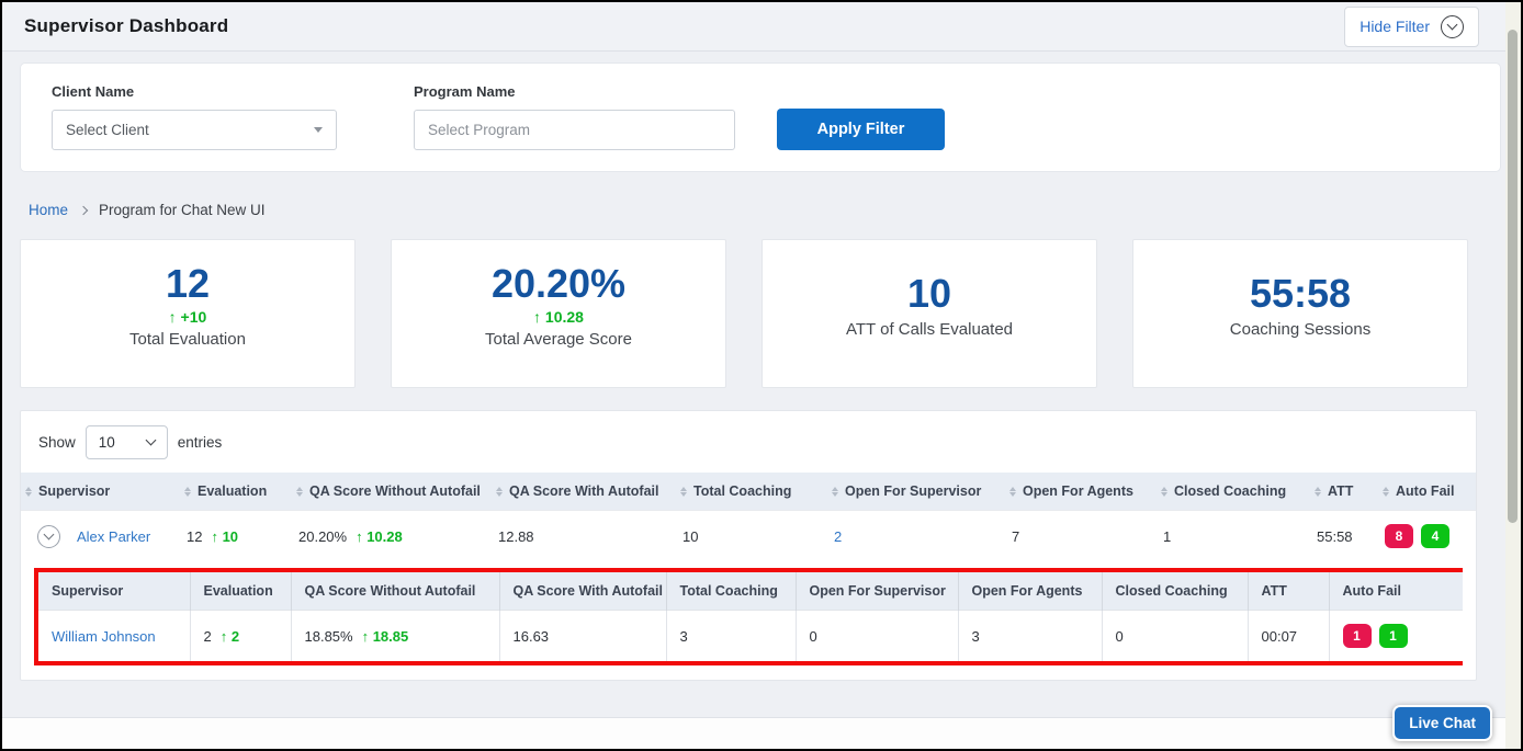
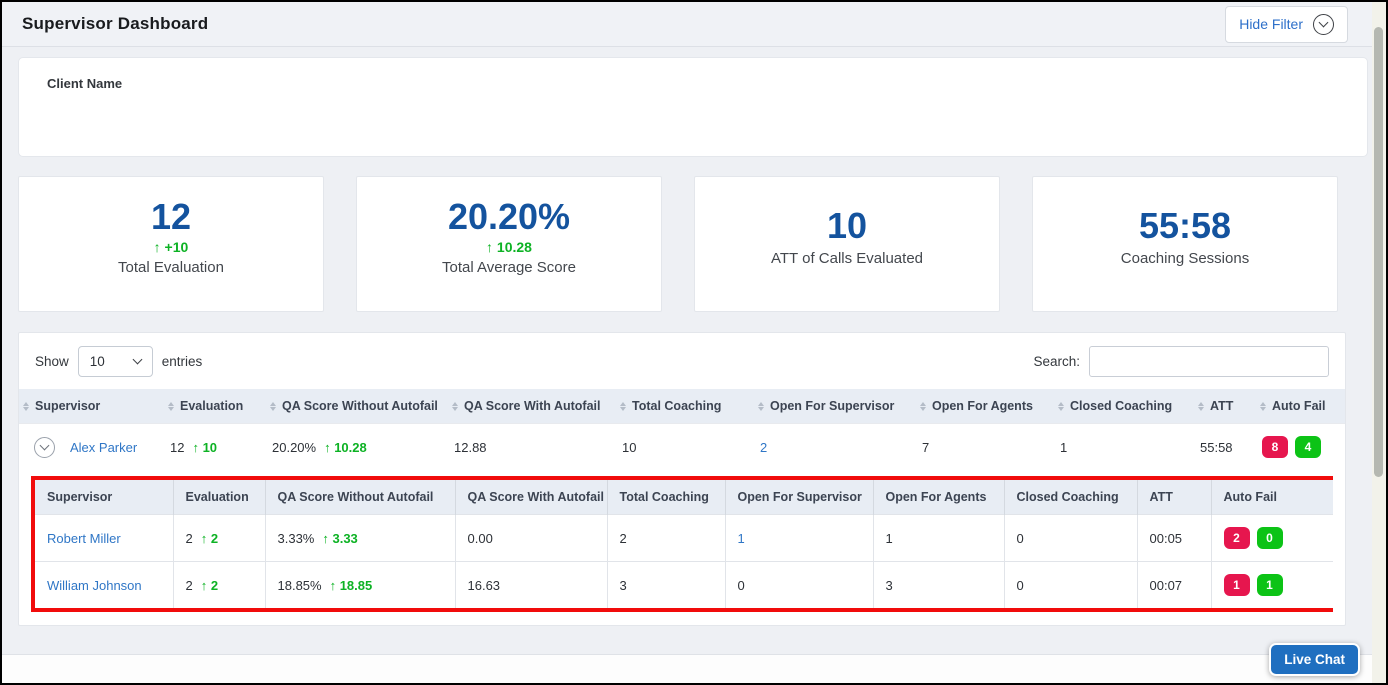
  Supervisor Dashboard
  Hide Filter
  Client Name
- Select Client
- Program Name
- Select Program
- Apply Filter
- Home
- Program for Chat New UI
  12
  ↑ +10
  Total Evaluation
  20.20%
  ↑ 10.28
  Total Average Score
  10
  ATT of Calls Evaluated
  55:58
  Coaching Sessions
  Show
  10
  entries
+ Search:
  Supervisor	Evaluation	QA Score Without Autofail	QA Score With Autofail	Total Coaching	Open For Supervisor	Open For Agents	Closed Coaching	ATT	Auto Fail
  Alex Parker	12 ↑ 10	20.20% ↑ 10.28	12.88	10	2	7	1	55:58	8 4
  Supervisor	Evaluation	QA Score Without Autofail	QA Score With Autofail	Total Coaching	Open For Supervisor	Open For Agents	Closed Coaching	ATT	Auto Fail
+ Robert Miller	2 ↑ 2	3.33% ↑ 3.33	0.00	2	1	1	0	00:05	2 0
  William Johnson	2 ↑ 2	18.85% ↑ 18.85	16.63	3	0	3	0	00:07	1 1
  Live Chat
